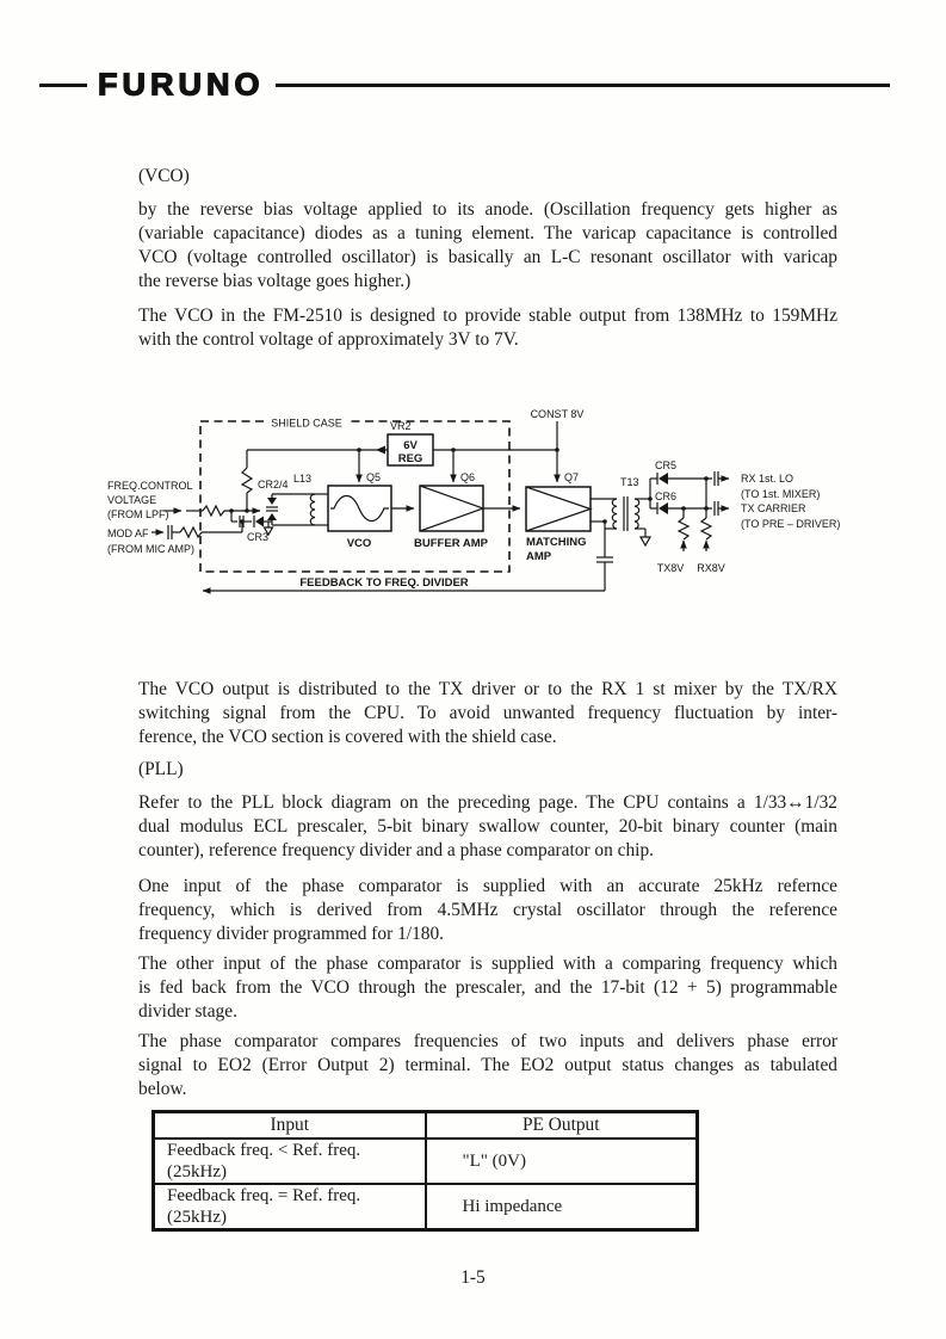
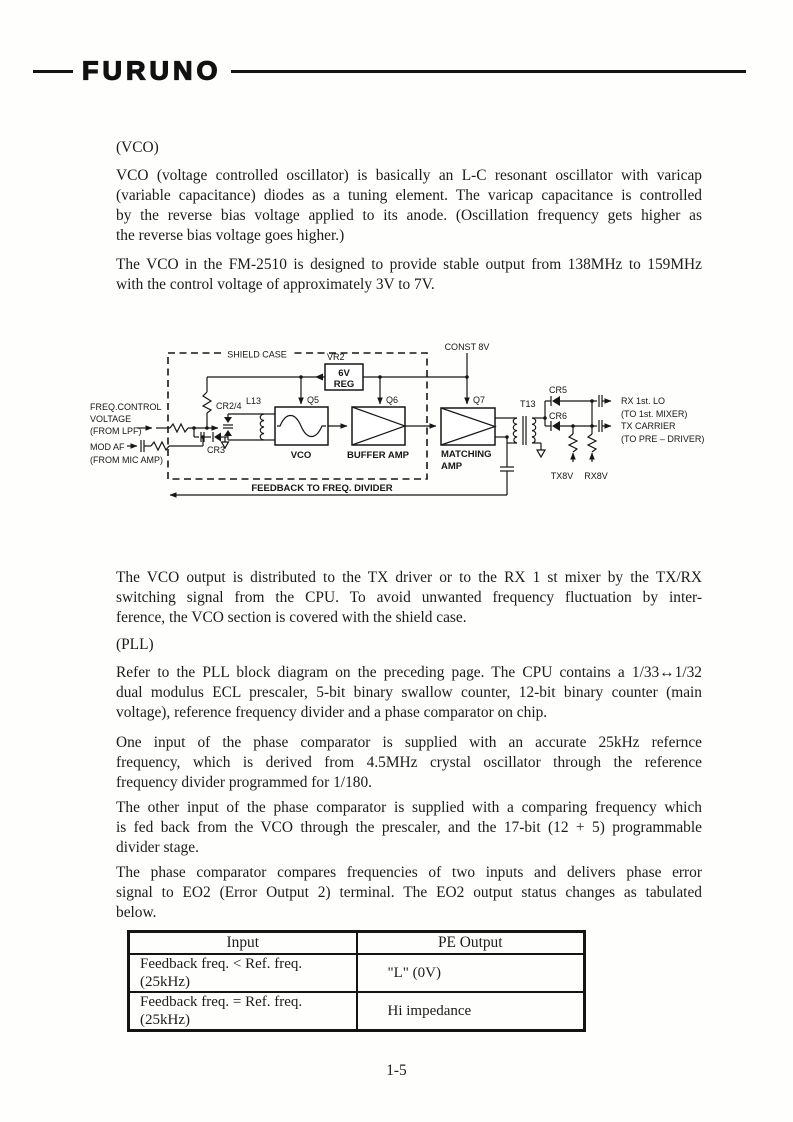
  FURUNO
  (VCO)
- by the reverse bias voltage applied to its anode. (Oscillation frequency gets higher as
+ VCO (voltage controlled oscillator) is basically an L-C resonant oscillator with varicap
  (variable capacitance) diodes as a tuning element. The varicap capacitance is controlled
- VCO (voltage controlled oscillator) is basically an L-C resonant oscillator with varicap
+ by the reverse bias voltage applied to its anode. (Oscillation frequency gets higher as
  the reverse bias voltage goes higher.)
  The VCO in the FM-2510 is designed to provide stable output from 138MHz to 159MHz
  with the control voltage of approximately 3V to 7V.
  SHIELD CASE
  CONST 8V
  VR2
  6V
  REG
  Q5
  Q6
  Q7
  FREQ.CONTROL
  VOLTAGE
  (FROM LPF)
  MOD AF
  (FROM MIC AMP)
  CR3
  CR2/4
  L13
  VCO
  BUFFER AMP
  MATCHING
  AMP
  T13
  CR5
  RX 1st. LO
  (TO 1st. MIXER)
  CR6
  TX CARRIER
  (TO PRE – DRIVER)
  TX8V
  RX8V
  FEEDBACK TO FREQ. DIVIDER
  The VCO output is distributed to the TX driver or to the RX 1 st mixer by the TX/RX
  switching signal from the CPU. To avoid unwanted frequency fluctuation by inter-
  ference, the VCO section is covered with the shield case.
  (PLL)
  Refer to the PLL block diagram on the preceding page. The CPU contains a 1/33↔1/32
- dual modulus ECL prescaler, 5-bit binary swallow counter, 20-bit binary counter (main
+ dual modulus ECL prescaler, 5-bit binary swallow counter, 12-bit binary counter (main
- counter), reference frequency divider and a phase comparator on chip.
+ voltage), reference frequency divider and a phase comparator on chip.
  One input of the phase comparator is supplied with an accurate 25kHz refernce
  frequency, which is derived from 4.5MHz crystal oscillator through the reference
  frequency divider programmed for 1/180.
  The other input of the phase comparator is supplied with a comparing frequency which
  is fed back from the VCO through the prescaler, and the 17-bit (12 + 5) programmable
  divider stage.
  The phase comparator compares frequencies of two inputs and delivers phase error
  signal to EO2 (Error Output 2) terminal. The EO2 output status changes as tabulated
  below.
  Input	PE Output
  Feedback freq. < Ref. freq. (25kHz)	"L" (0V)
  Feedback freq. = Ref. freq. (25kHz)	Hi impedance
  1-5
